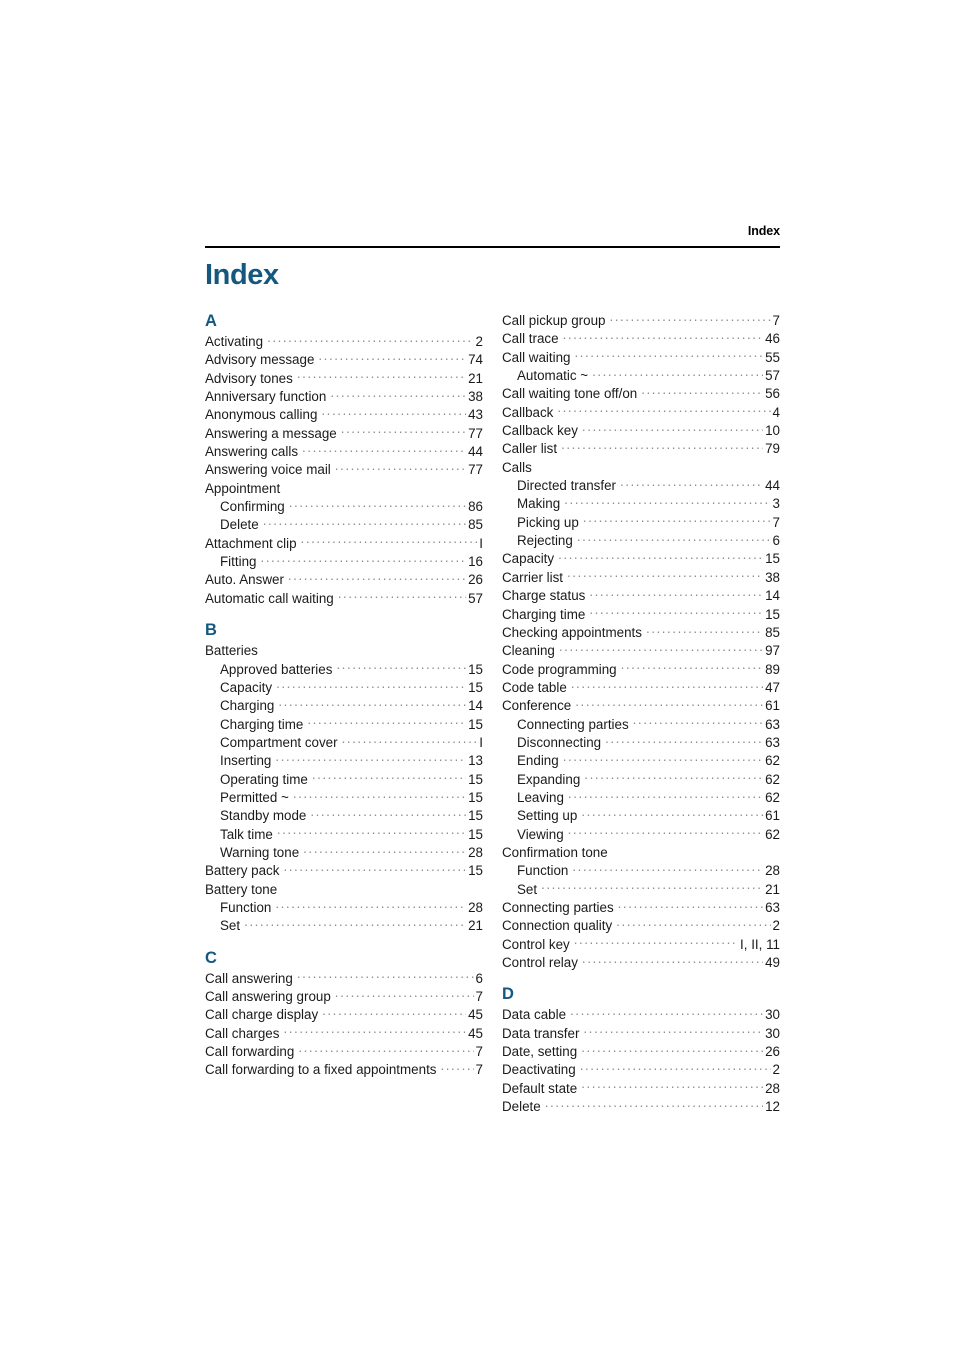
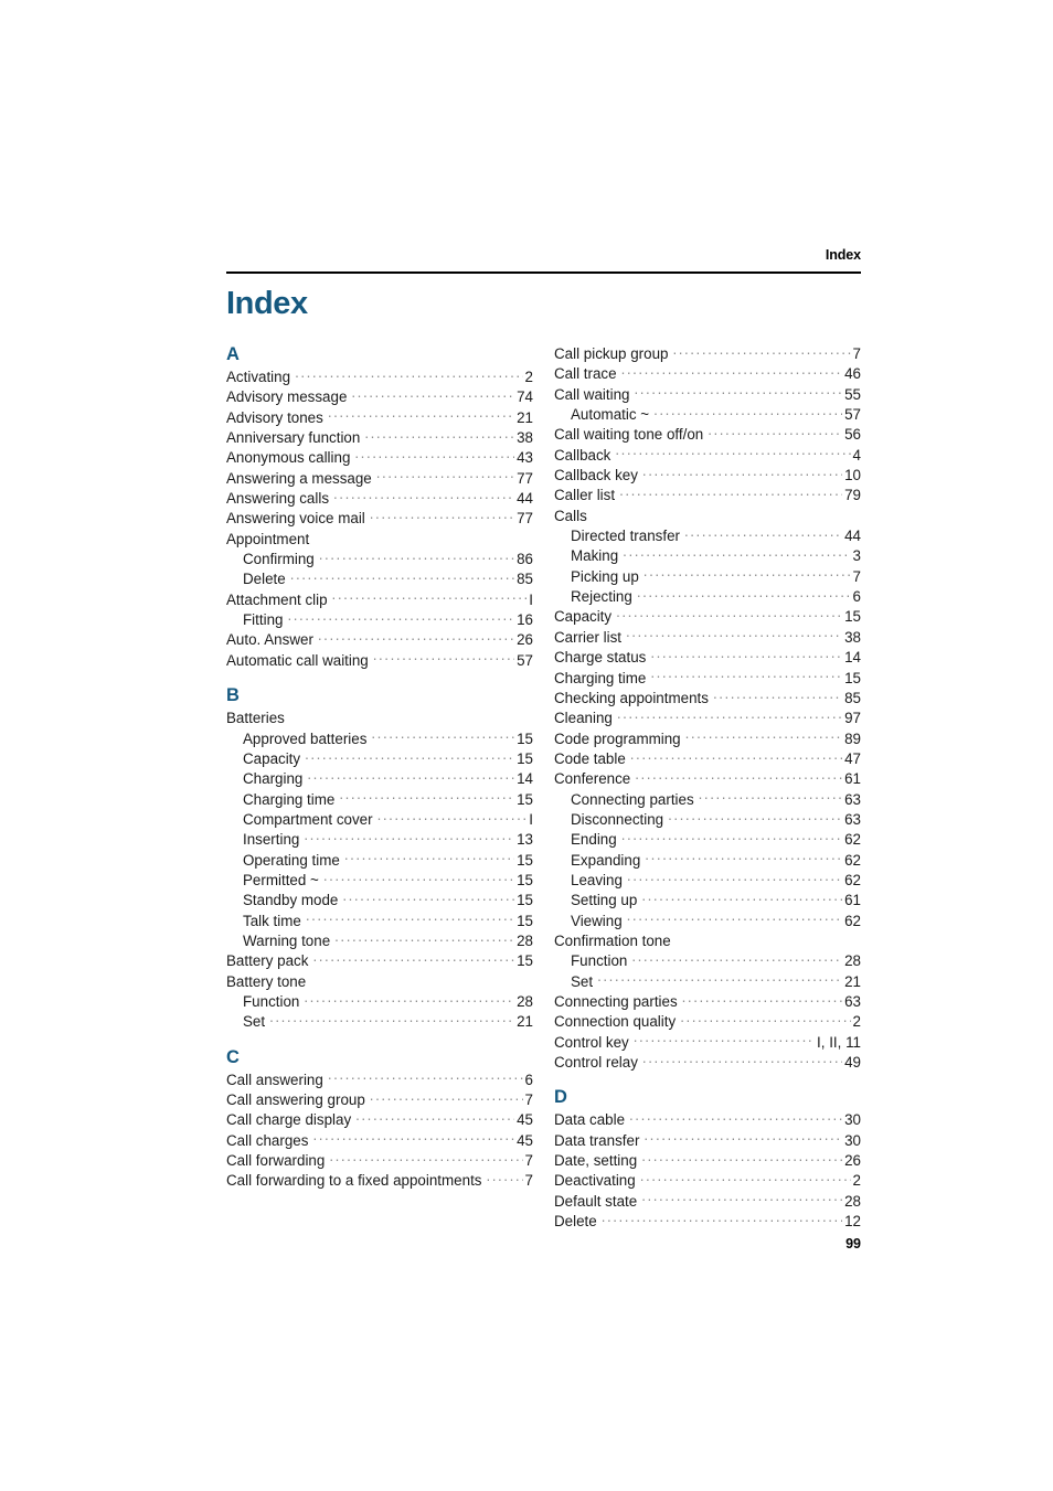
  Index
  Index
  A
  Activating
  2
  Advisory message
  74
  Advisory tones
  21
  Anniversary function
  38
  Anonymous calling
  43
  Answering a message
  77
  Answering calls
  44
  Answering voice mail
  77
  Appointment
  Confirming
  86
  Delete
  85
  Attachment clip
  I
  Fitting
  16
  Auto. Answer
  26
  Automatic call waiting
  57
  B
  Batteries
  Approved batteries
  15
  Capacity
  15
  Charging
  14
  Charging time
  15
  Compartment cover
  I
  Inserting
  13
  Operating time
  15
  Permitted ~
  15
  Standby mode
  15
  Talk time
  15
  Warning tone
  28
  Battery pack
  15
  Battery tone
  Function
  28
  Set
  21
  C
  Call answering
  6
  Call answering group
  7
  Call charge display
  45
  Call charges
  45
  Call forwarding
  7
  Call forwarding to a fixed appointments
  7
  Call pickup group
  7
  Call trace
  46
  Call waiting
  55
  Automatic ~
  57
  Call waiting tone off/on
  56
  Callback
  4
  Callback key
  10
  Caller list
  79
  Calls
  Directed transfer
  44
  Making
  3
  Picking up
  7
  Rejecting
  6
  Capacity
  15
  Carrier list
  38
  Charge status
  14
  Charging time
  15
  Checking appointments
  85
  Cleaning
  97
  Code programming
  89
  Code table
  47
  Conference
  61
  Connecting parties
  63
  Disconnecting
  63
  Ending
  62
  Expanding
  62
  Leaving
  62
  Setting up
  61
  Viewing
  62
  Confirmation tone
  Function
  28
  Set
  21
  Connecting parties
  63
  Connection quality
  2
  Control key
  I, II, 11
  Control relay
  49
  D
  Data cable
  30
  Data transfer
  30
  Date, setting
  26
  Deactivating
  2
  Default state
  28
  Delete
  12
+ 99
